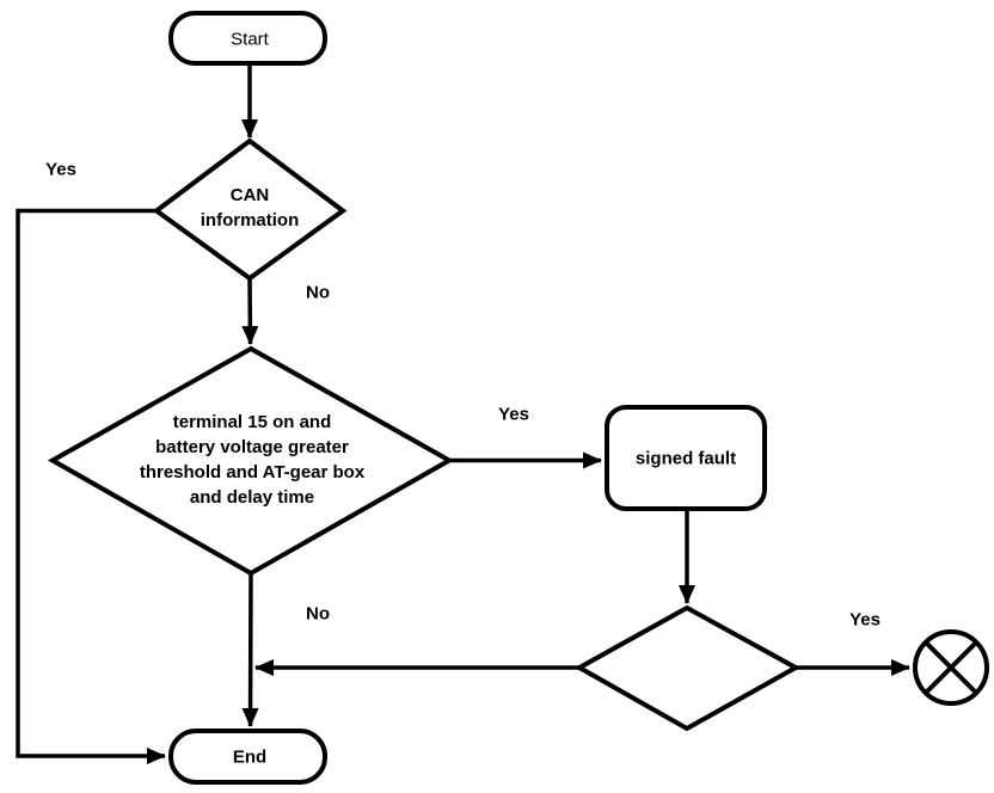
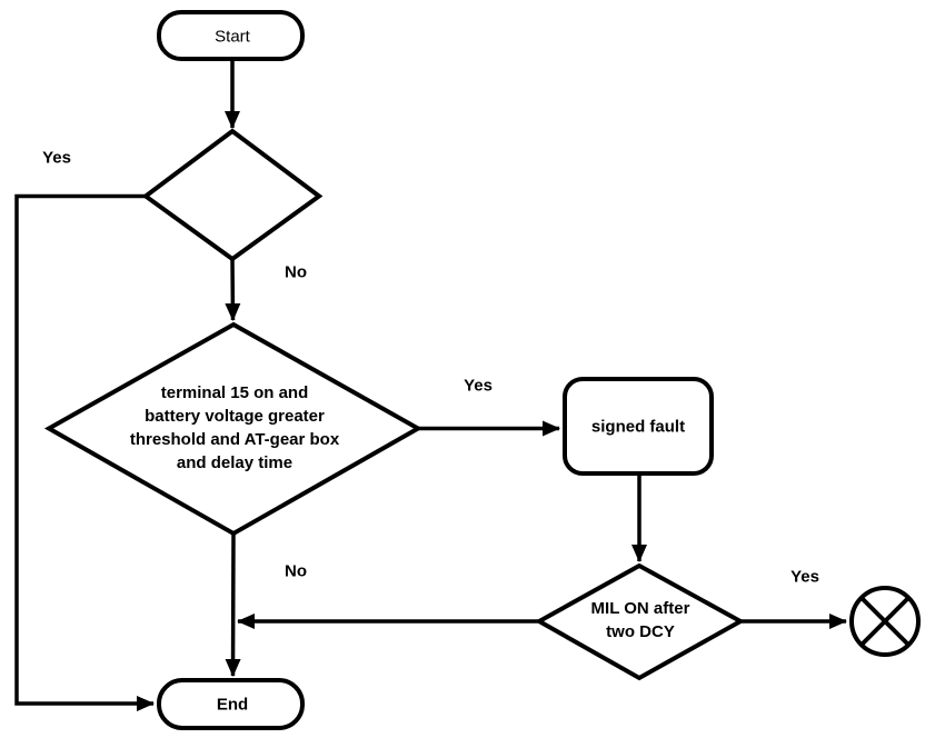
  Start
- CAN
- information
  terminal 15 on and
  battery voltage greater
  threshold and AT-gear box
  and delay time
  signed fault
+ MIL ON after
+ two DCY
  End
  Yes
  No
  Yes
  No
  Yes
